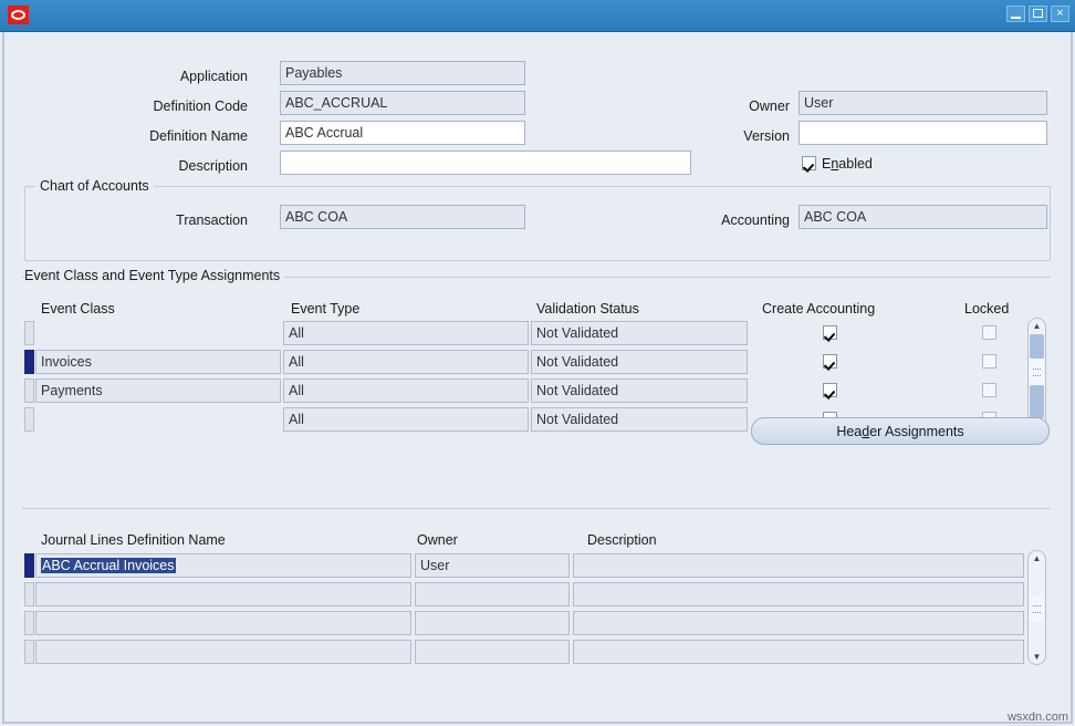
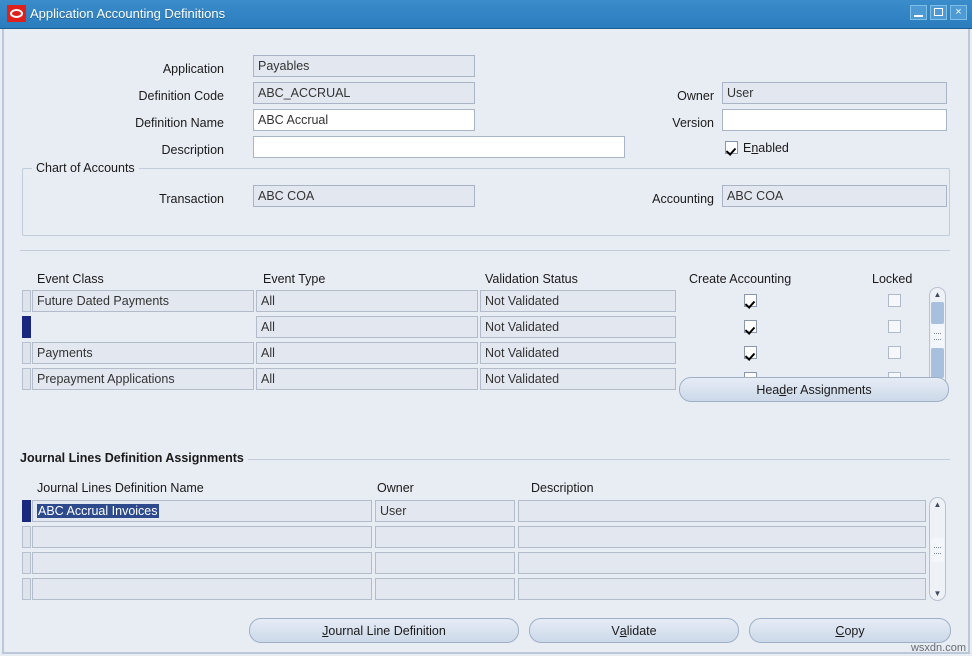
+ Application Accounting Definitions
  ×
  Application
  Payables
  Definition Code
  ABC_ACCRUAL
  Definition Name
  ABC Accrual
  Description
  Owner
  User
  Version
  Enabled
  Chart of Accounts
  Transaction
  ABC COA
  Accounting
  ABC COA
- Event Class and Event Type Assignments
  Event Class
  Event Type
  Validation Status
  Create Accounting
  Locked
+ Future Dated Payments
  All
  Not Validated
- Invoices
  All
  Not Validated
  Payments
  All
  Not Validated
+ Prepayment Applications
  All
  Not Validated
  ▲
  Hea
  d
  er Assignments
+ Journal Lines Definition Assignments
  Journal Lines Definition Name
  Owner
  Description
  ABC Accrual Invoices
  User
  ▲
  ▼
+ J
+ ournal Line Definition
+ V
+ a
+ lidate
+ C
+ opy
  wsxdn.com
